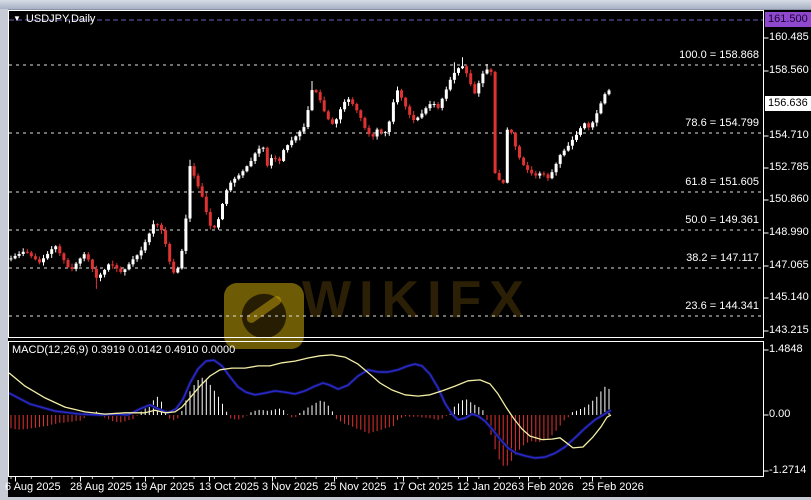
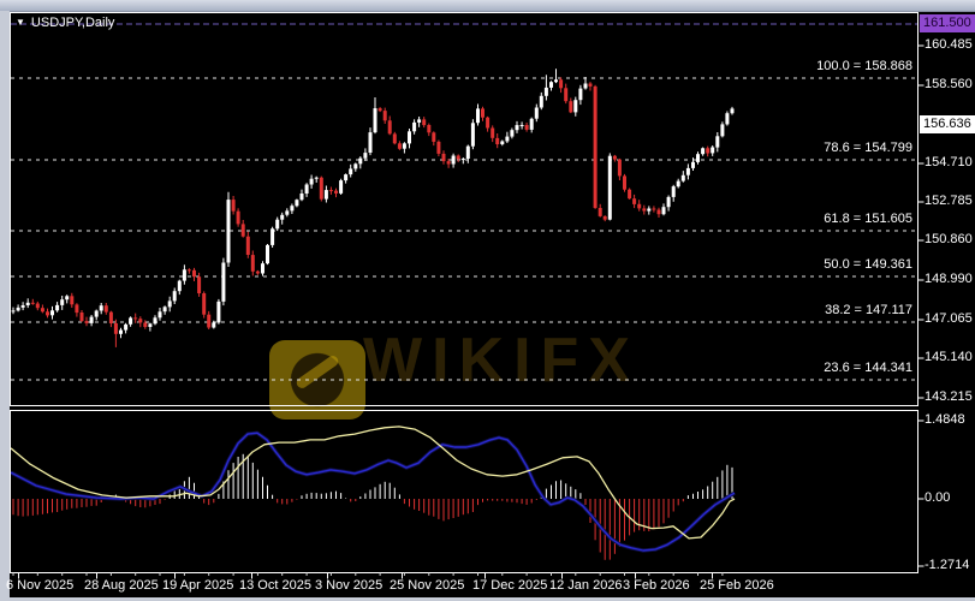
  WIKIFX
  ▼ USDJPY,Daily
- MACD(12,26,9) 0.3919 0.0142 0.4910 0.0000
  161.500
  156.636
  160.485
  158.560
  154.710
  152.785
  150.860
  148.990
  147.065
  145.140
  143.215
  1.4848
  0.00
  -1.2714
  100.0 = 158.868
  78.6 = 154.799
  61.8 = 151.605
  50.0 = 149.361
  38.2 = 147.117
  23.6 = 144.341
- 6 Aug 2025
+ 6 Nov 2025
  28 Aug 2025
  19 Apr 2025
  13 Oct 2025
  3 Nov 2025
  25 Nov 2025
- 17 Oct 2025
+ 17 Dec 2025
  12 Jan 2026
  3 Feb 2026
  25 Feb 2026
